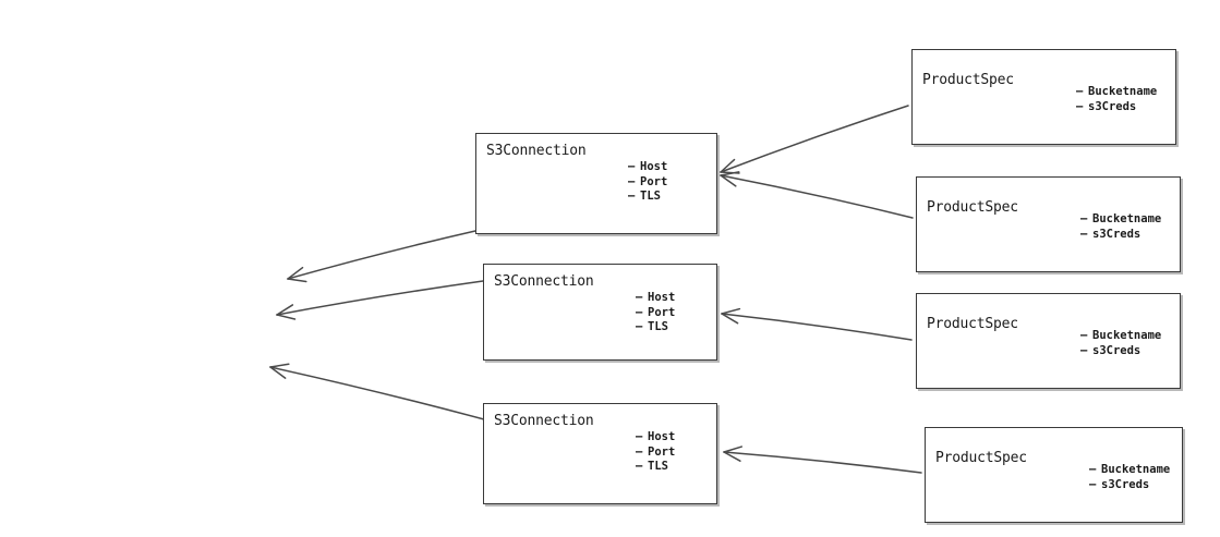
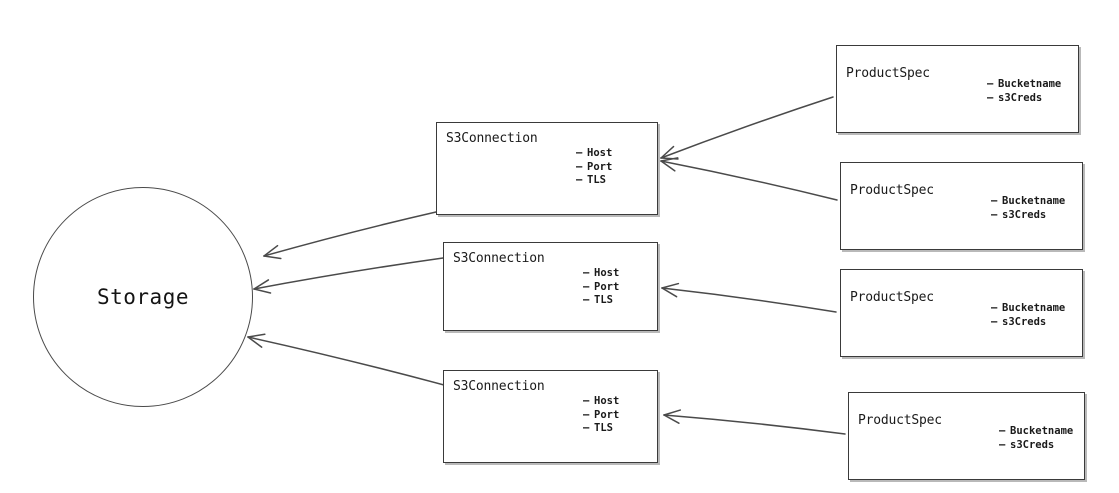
+ Storage
  S3Connection
  – Host
  – Port
  – TLS
  S3Connection
  – Host
  – Port
  – TLS
  S3Connection
  – Host
  – Port
  – TLS
  ProductSpec
  – Bucketname
  – s3Creds
  ProductSpec
  – Bucketname
  – s3Creds
  ProductSpec
  – Bucketname
  – s3Creds
  ProductSpec
  – Bucketname
  – s3Creds
